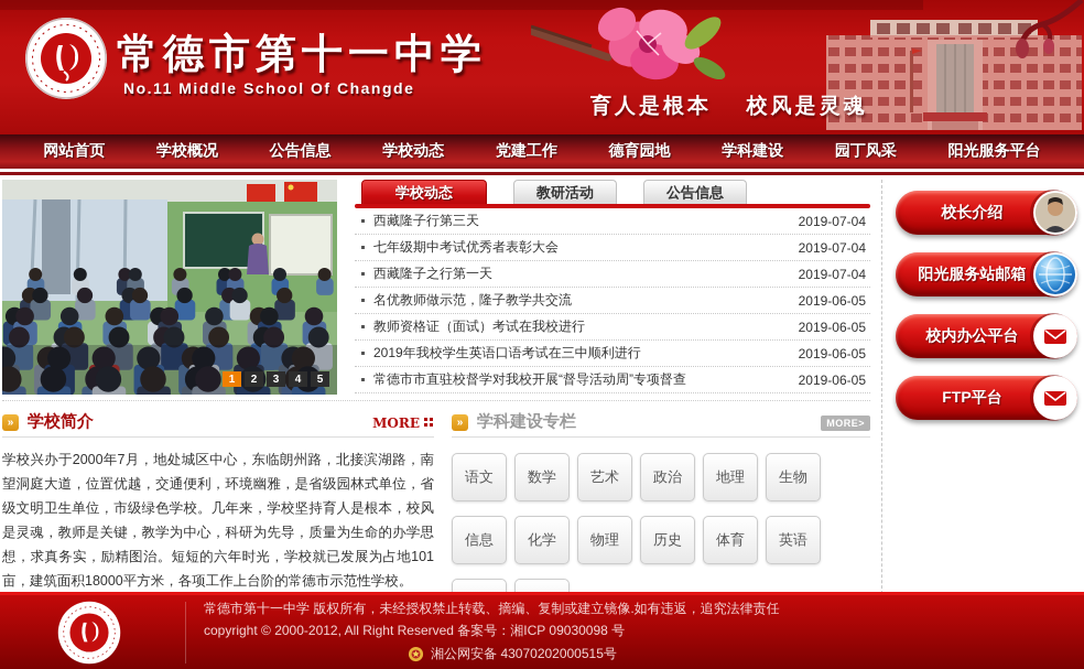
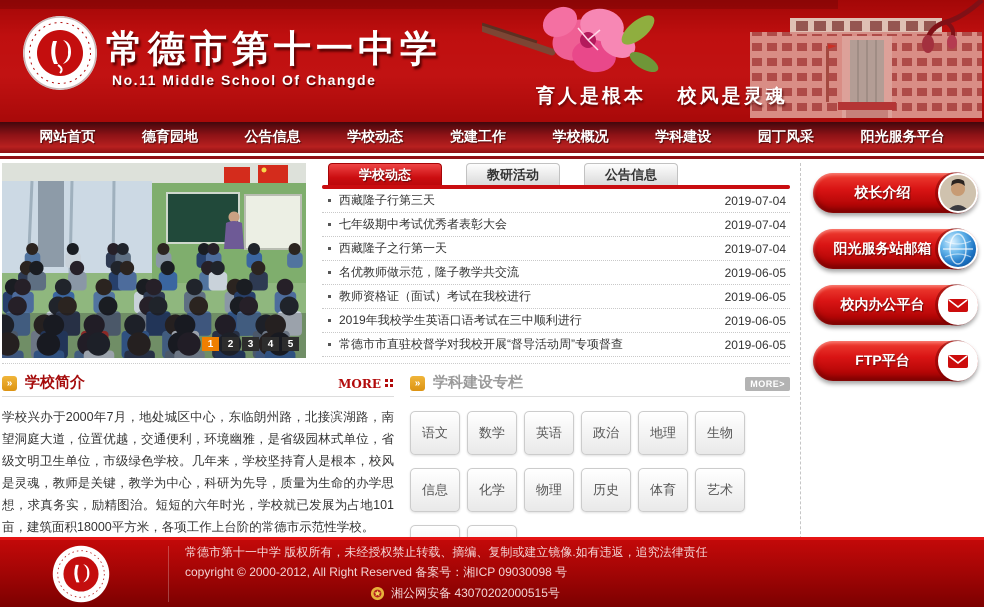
  常德市第十一中学
  No.11 Middle School Of Changde
  育人是根本 校风是灵魂
  网站首页
- 学校概况
+ 德育园地
  公告信息
  学校动态
  党建工作
- 德育园地
+ 学校概况
  学科建设
  园丁风采
  阳光服务平台
  1
  2
  3
  4
  5
  学校动态
  教研活动
  公告信息
  西藏隆子行第三天
  2019-07-04
  七年级期中考试优秀者表彰大会
  2019-07-04
  西藏隆子之行第一天
  2019-07-04
  名优教师做示范，隆子教学共交流
  2019-06-05
  教师资格证（面试）考试在我校进行
  2019-06-05
  2019年我校学生英语口语考试在三中顺利进行
  2019-06-05
  常德市市直驻校督学对我校开展“督导活动周”专项督查
  2019-06-05
  »
  学校简介
  MORE
  学校兴办于2000年7月，地处城区中心，东临朗州路，北接滨湖路，南望洞庭大道，位置优越，交通便利，环境幽雅，是省级园林式单位，省级文明卫生单位，市级绿色学校。几年来，学校坚持育人是根本，校风是灵魂，教师是关键，教学为中心，科研为先导，质量为生命的办学思想，求真务实，励精图治。短短的六年时光，学校就已发展为占地101亩，建筑面积18000平方米，各项工作上台阶的常德市示范性学校。
  »
  学科建设专栏
  MORE>
  语文
  数学
- 艺术
+ 英语
  政治
  地理
  生物
  信息
  化学
  物理
  历史
  体育
- 英语
+ 艺术
  校长介绍
  阳光服务站邮箱
  校内办公平台
  FTP平台
  常德市第十一中学 版权所有，未经授权禁止转载、摘编、复制或建立镜像.如有违返，追究法律责任
  copyright © 2000-2012, All Right Reserved 备案号：湘ICP 09030098 号
  湘公网安备 43070202000515号
